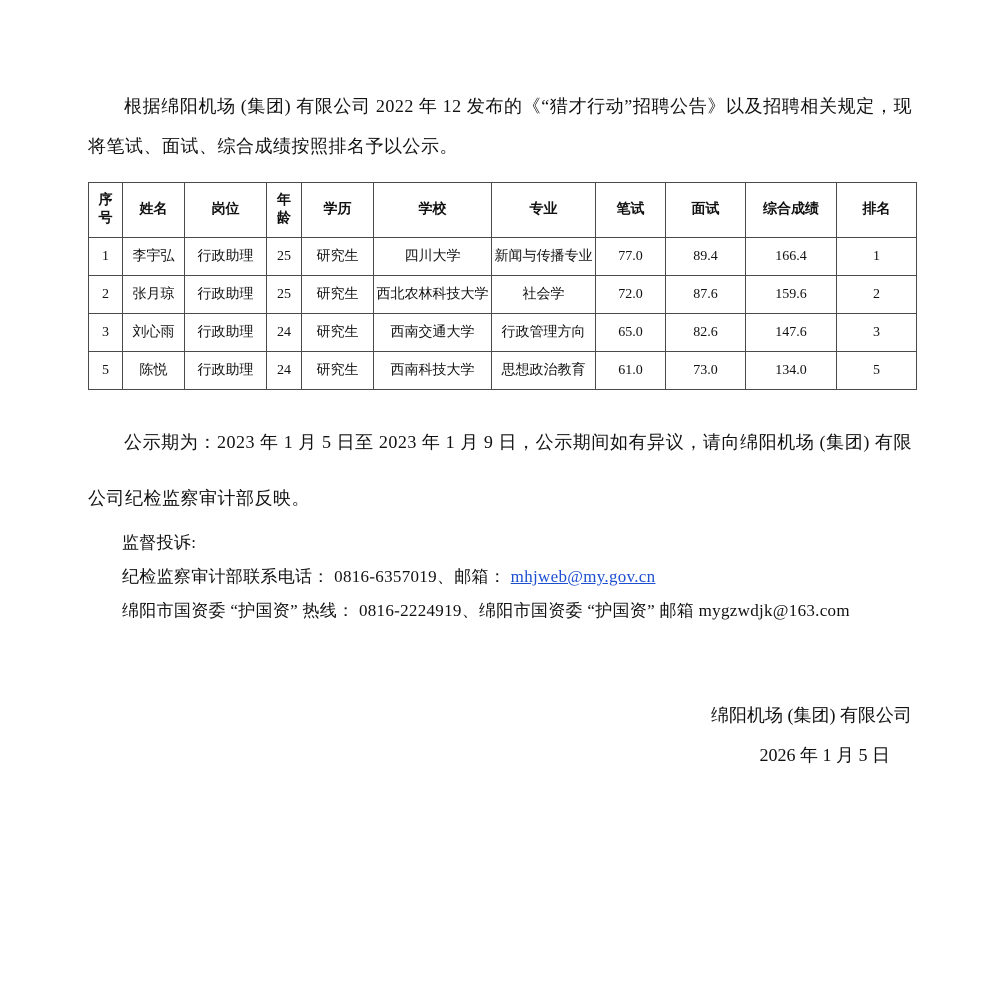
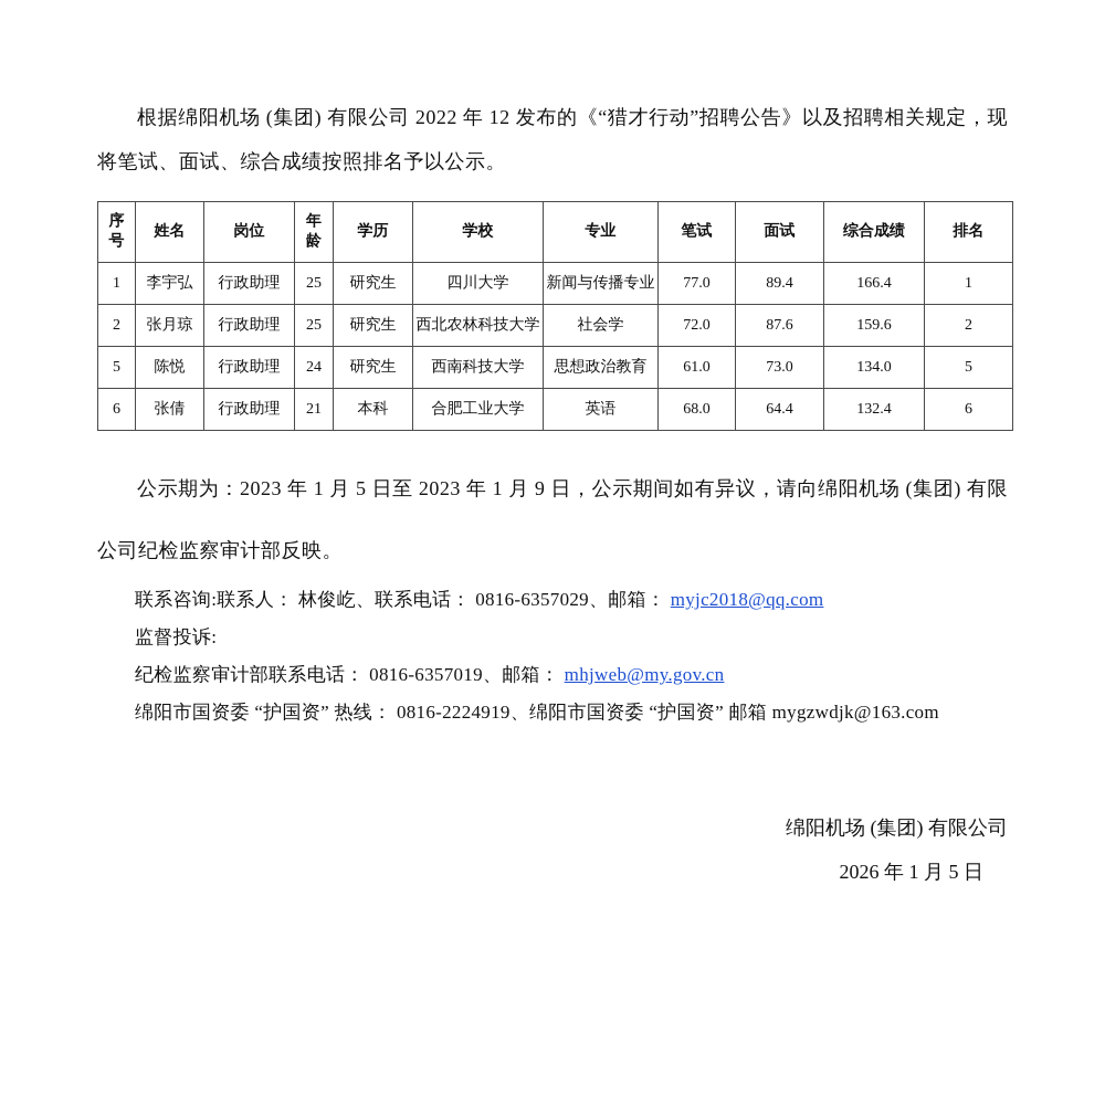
  根据绵阳机场 (集团) 有限公司 2022 年 12 发布的《“猎才行动”招聘公告》以及招聘相关规定，现将笔试、面试、综合成绩按照排名予以公示。
  序 号	姓名	岗位	年 龄	学历	学校	专业	笔试	面试	综合成绩	排名
  1	李宇弘	行政助理	25	研究生	四川大学	新闻与传播专业	77.0	89.4	166.4	1
  2	张月琼	行政助理	25	研究生	西北农林科技大学	社会学	72.0	87.6	159.6	2
- 3	刘心雨	行政助理	24	研究生	西南交通大学	行政管理方向	65.0	82.6	147.6	3
  5	陈悦	行政助理	24	研究生	西南科技大学	思想政治教育	61.0	73.0	134.0	5
+ 6	张倩	行政助理	21	本科	合肥工业大学	英语	68.0	64.4	132.4	6
  公示期为：2023 年 1 月 5 日至 2023 年 1 月 9 日，公示期间如有异议，请向绵阳机场 (集团) 有限公司纪检监察审计部反映。
+ 联系咨询:联系人： 林俊屹、联系电话： 0816-6357029、邮箱： myjc2018@qq.com
  监督投诉:
  纪检监察审计部联系电话： 0816-6357019、邮箱： mhjweb@my.gov.cn
  绵阳市国资委 “护国资” 热线： 0816-2224919、绵阳市国资委 “护国资” 邮箱 mygzwdjk@163.com
  绵阳机场 (集团) 有限公司
  2026 年 1 月 5 日
